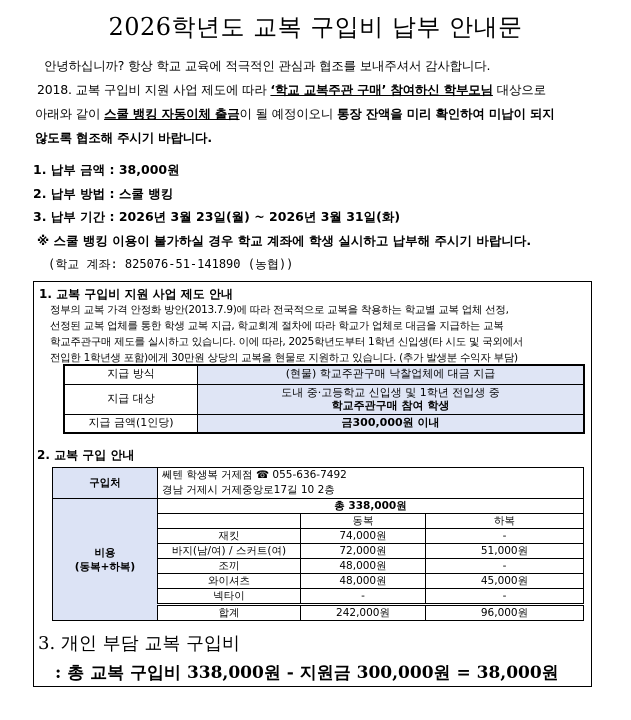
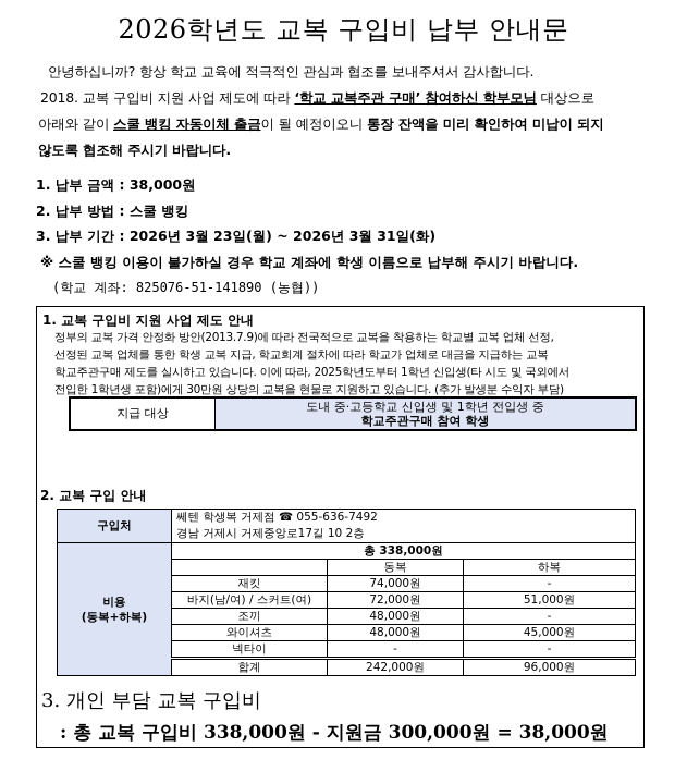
  2026학년도 교복 구입비 납부 안내문
  안녕하십니까? 항상 학교 교육에 적극적인 관심과 협조를 보내주셔서 감사합니다.
  2018. 교복 구입비 지원 사업 제도에 따라 ‘학교 교복주관 구매’ 참여하신 학부모님 대상으로
  아래와 같이 스쿨 뱅킹 자동이체 출금이 될 예정이오니 통장 잔액을 미리 확인하여 미납이 되지
  않도록 협조해 주시기 바랍니다.
  1. 납부 금액 : 38,000원
  2. 납부 방법 : 스쿨 뱅킹
  3. 납부 기간 : 2026년 3월 23일(월) ~ 2026년 3월 31일(화)
- ※ 스쿨 뱅킹 이용이 불가하실 경우 학교 계좌에 학생 실시하고 납부해 주시기 바랍니다.
+ ※ 스쿨 뱅킹 이용이 불가하실 경우 학교 계좌에 학생 이름으로 납부해 주시기 바랍니다.
  (학교 계좌: 825076-51-141890 (농협))
  1. 교복 구입비 지원 사업 제도 안내
  정부의 교복 가격 안정화 방안(2013.7.9)에 따라 전국적으로 교복을 착용하는 학교별 교복 업체 선정,
  선정된 교복 업체를 통한 학생 교복 지급, 학교회계 절차에 따라 학교가 업체로 대금을 지급하는 교복
  학교주관구매 제도를 실시하고 있습니다. 이에 따라, 2025학년도부터 1학년 신입생(타 시도 및 국외에서
  전입한 1학년생 포함)에게 30만원 상당의 교복을 현물로 지원하고 있습니다. (추가 발생분 수익자 부담)
- 지급 방식	(현물) 학교주관구매 낙찰업체에 대금 지급
  지급 대상	도내 중·고등학교 신입생 및 1학년 전입생 중 학교주관구매 참여 학생
- 지급 금액(1인당)	금300,000원 이내
  2. 교복 구입 안내
  구입처	쎄텐 학생복 거제점 ☎ 055-636-7492 경남 거제시 거제중앙로17길 10 2층
  비용 (동복+하복)	총 338,000원
  	동복	하복
  재킷	74,000원	-
  바지(남/여) / 스커트(여)	72,000원	51,000원
  조끼	48,000원	-
  와이셔츠	48,000원	45,000원
  넥타이	-	-
  합계	242,000원	96,000원
  3. 개인 부담 교복 구입비
  : 총 교복 구입비 338,000원 - 지원금 300,000원 = 38,000원
